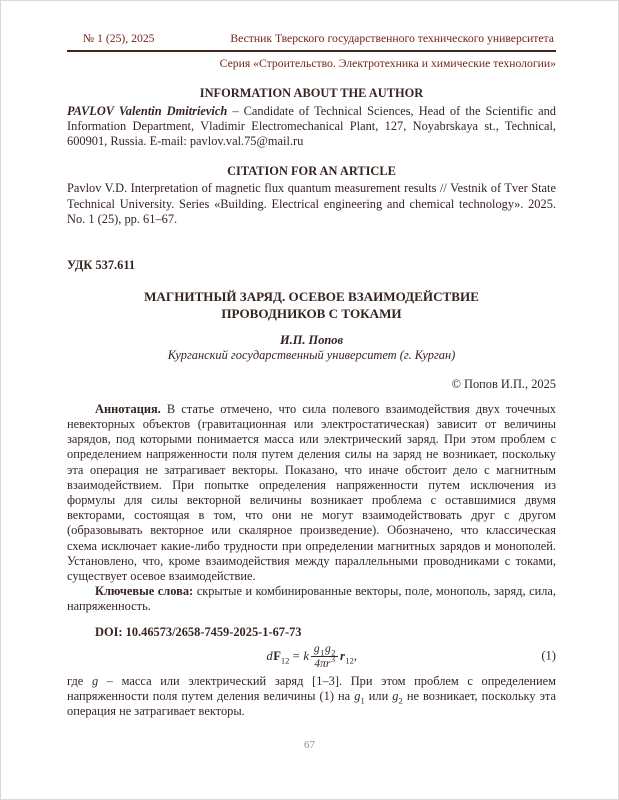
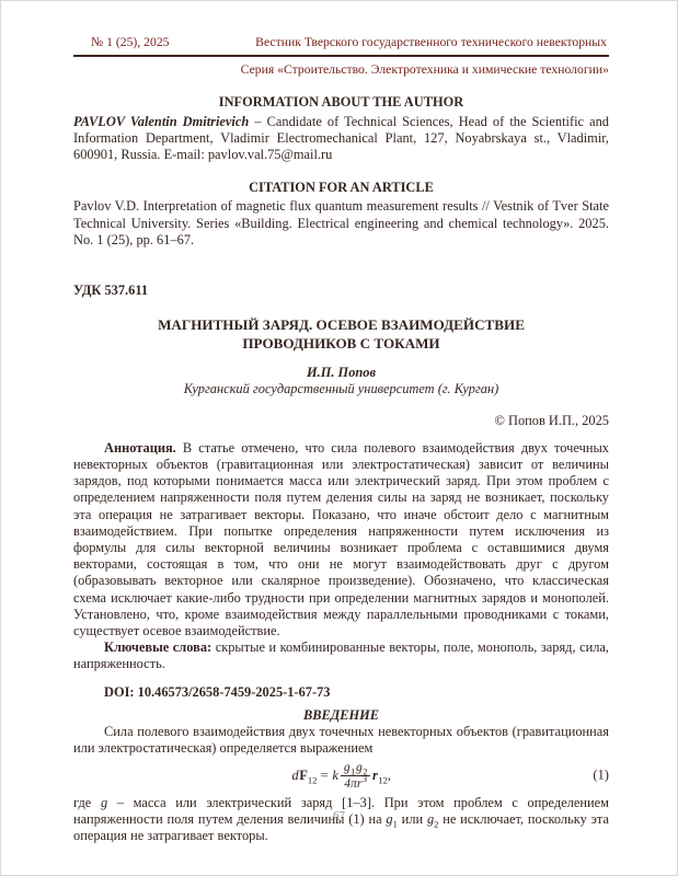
  № 1 (25), 2025
- Вестник Тверского государственного технического университета
+ Вестник Тверского государственного технического невекторных
  Серия «Строительство. Электротехника и химические технологии»
  INFORMATION ABOUT THE AUTHOR
- PAVLOV Valentin Dmitrievich – Candidate of Technical Sciences, Head of the Scientific and Information Department, Vladimir Electromechanical Plant, 127, Noyabrskaya st., Technical, 600901, Russia. E-mail: pavlov.val.75@mail.ru
+ PAVLOV Valentin Dmitrievich – Candidate of Technical Sciences, Head of the Scientific and Information Department, Vladimir Electromechanical Plant, 127, Noyabrskaya st., Vladimir, 600901, Russia. E-mail: pavlov.val.75@mail.ru
  CITATION FOR AN ARTICLE
  Pavlov V.D. Interpretation of magnetic flux quantum measurement results // Vestnik of Tver State Technical University. Series «Building. Electrical engineering and chemical technology». 2025. No. 1 (25), pp. 61–67.
  УДК 537.611
  МАГНИТНЫЙ ЗАРЯД. ОСЕВОЕ ВЗАИМОДЕЙСТВИЕ
  ПРОВОДНИКОВ С ТОКАМИ
  И.П. Попов
  Курганский государственный университет (г. Курган)
  © Попов И.П., 2025
  Аннотация. В статье отмечено, что сила полевого взаимодействия двух точечных невекторных объектов (гравитационная или электростатическая) зависит от величины зарядов, под которыми понимается масса или электрический заряд. При этом проблем с определением напряженности поля путем деления силы на заряд не возникает, поскольку эта операция не затрагивает векторы. Показано, что иначе обстоит дело с магнитным взаимодействием. При попытке определения напряженности путем исключения из формулы для силы векторной величины возникает проблема с оставшимися двумя векторами, состоящая в том, что они не могут взаимодействовать друг с другом (образовывать векторное или скалярное произведение). Обозначено, что классическая схема исключает какие-либо трудности при определении магнитных зарядов и монополей. Установлено, что, кроме взаимодействия между параллельными проводниками с токами, существует осевое взаимодействие.
  Ключевые слова: скрытые и комбинированные векторы, поле, монополь, заряд, сила, напряженность.
  DOI: 10.46573/2658-7459-2025-1-67-73
+ ВВЕДЕНИЕ
+ Сила полевого взаимодействия двух точечных невекторных объектов (гравитационная или электростатическая) определяется выражением
  dF12 = k
  g1g2
  4πr3
  r12,
  (1)
- где g – масса или электрический заряд [1–3]. При этом проблем с определением напряженности поля путем деления величины (1) на g1 или g2 не возникает, поскольку эта операция не затрагивает векторы.
+ где g – масса или электрический заряд [1–3]. При этом проблем с определением напряженности поля путем деления величины (1) на g1 или g2 не исключает, поскольку эта операция не затрагивает векторы.
  67
